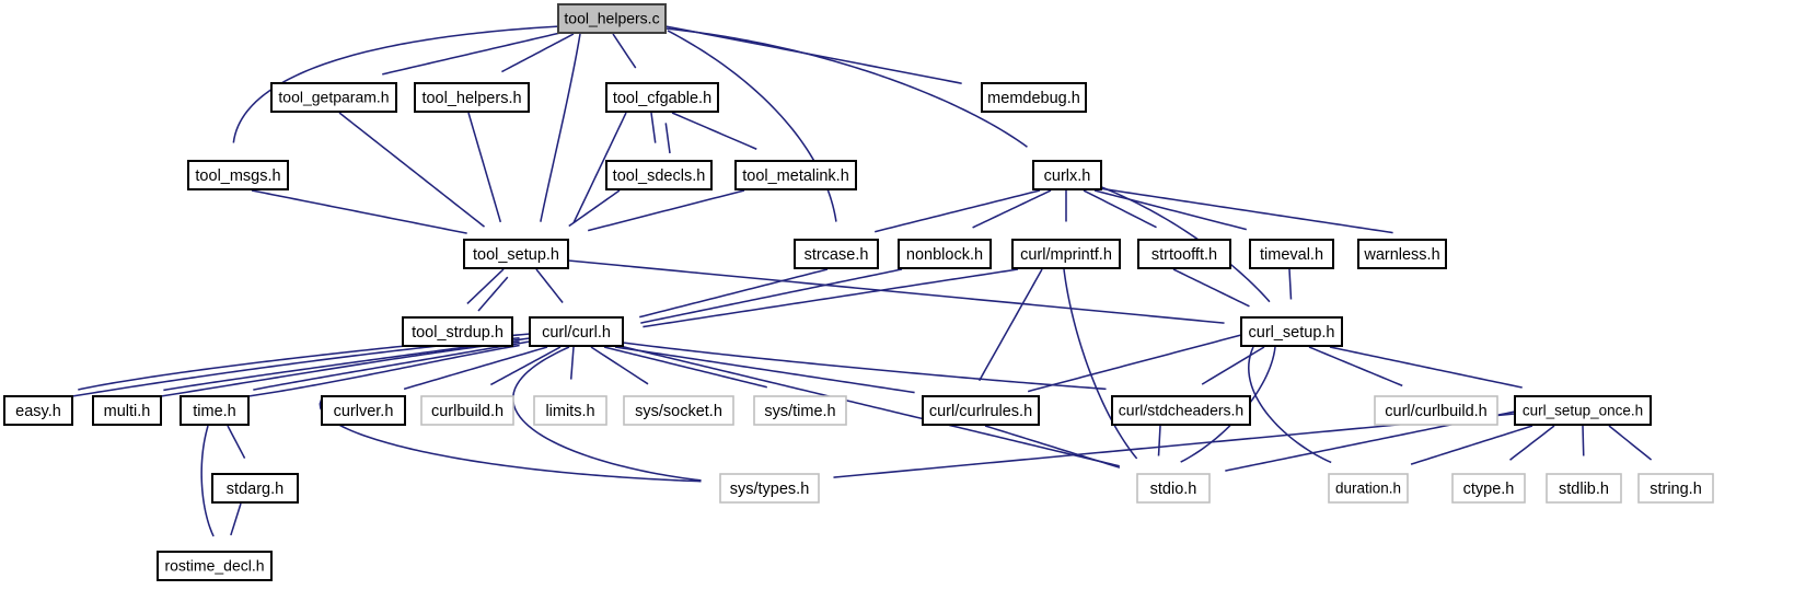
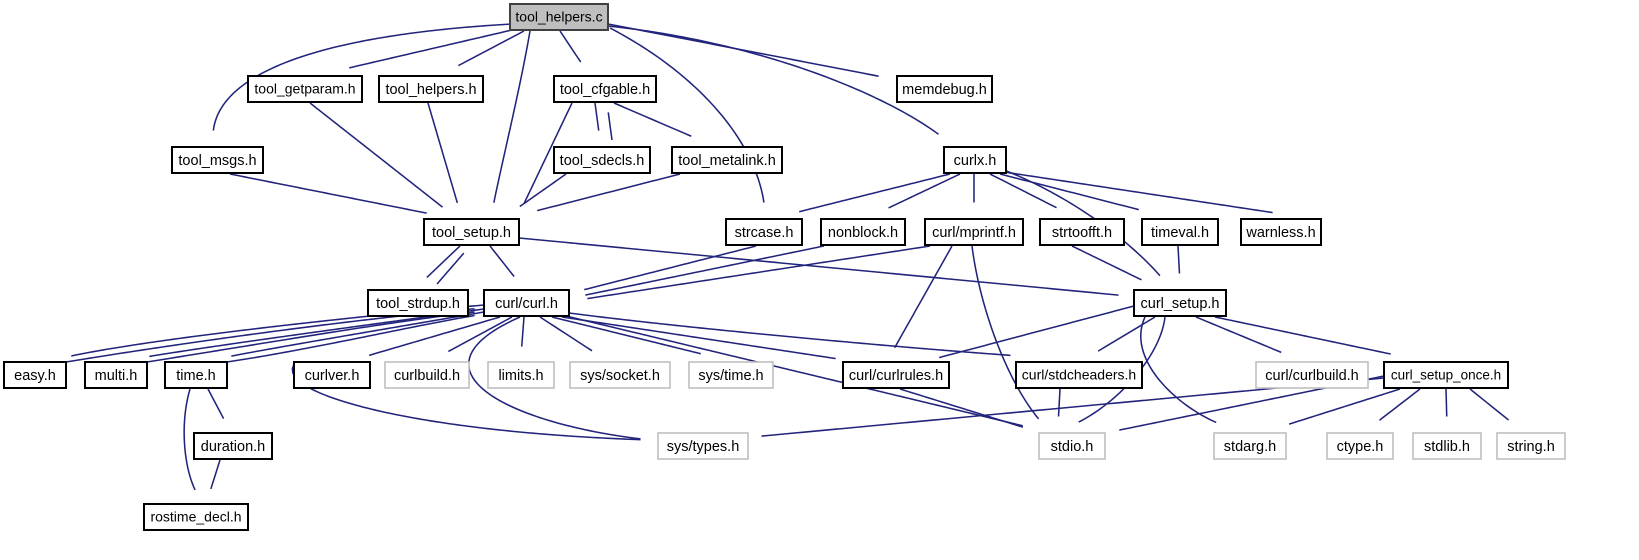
  tool_helpers.c
  tool_getparam.h
  tool_helpers.h
  tool_cfgable.h
  memdebug.h
  tool_msgs.h
  tool_sdecls.h
  tool_metalink.h
  curlx.h
  tool_setup.h
  strcase.h
  nonblock.h
  curl/mprintf.h
  strtoofft.h
  timeval.h
  warnless.h
  tool_strdup.h
  curl/curl.h
  curl_setup.h
  easy.h
  multi.h
  time.h
  curlver.h
  curlbuild.h
  limits.h
  sys/socket.h
  sys/time.h
  curl/curlrules.h
  curl/stdcheaders.h
  curl/curlbuild.h
  curl_setup_once.h
- stdarg.h
+ duration.h
  sys/types.h
  stdio.h
- duration.h
+ stdarg.h
  ctype.h
  stdlib.h
  string.h
  rostime_decl.h
